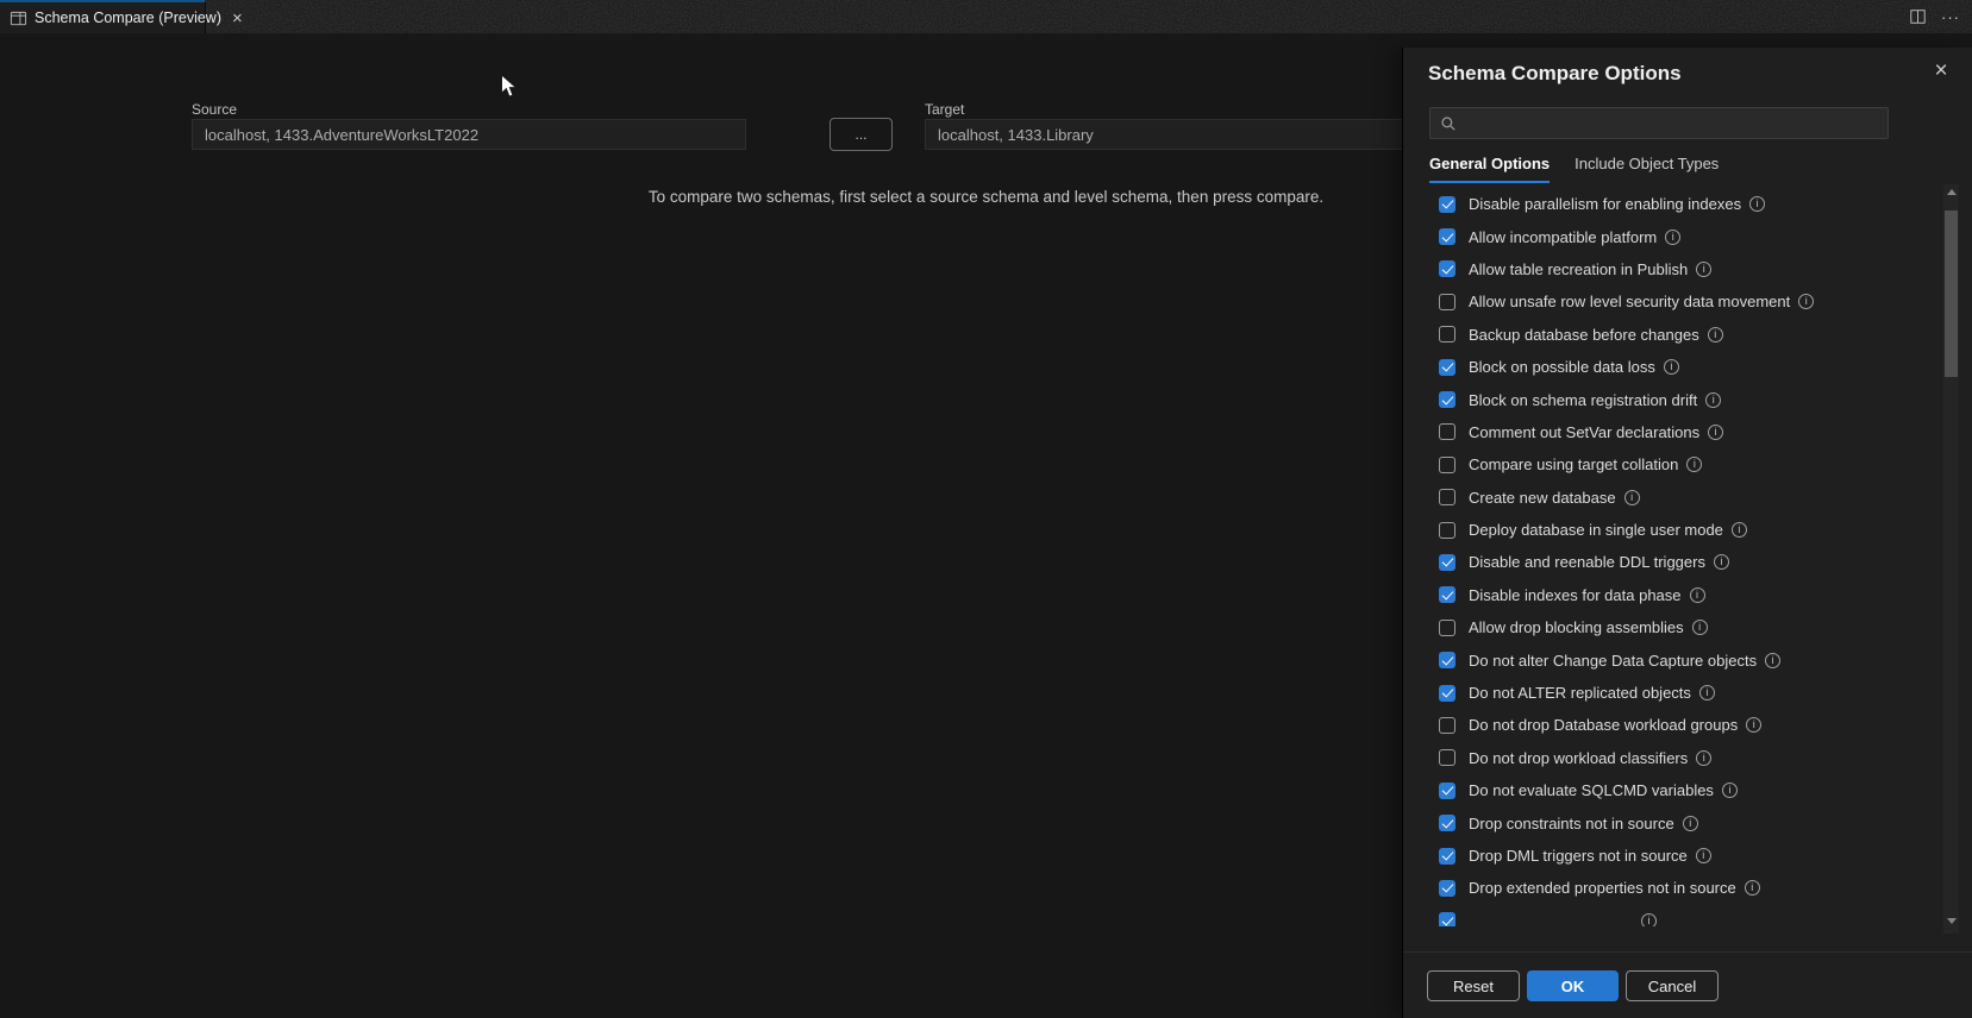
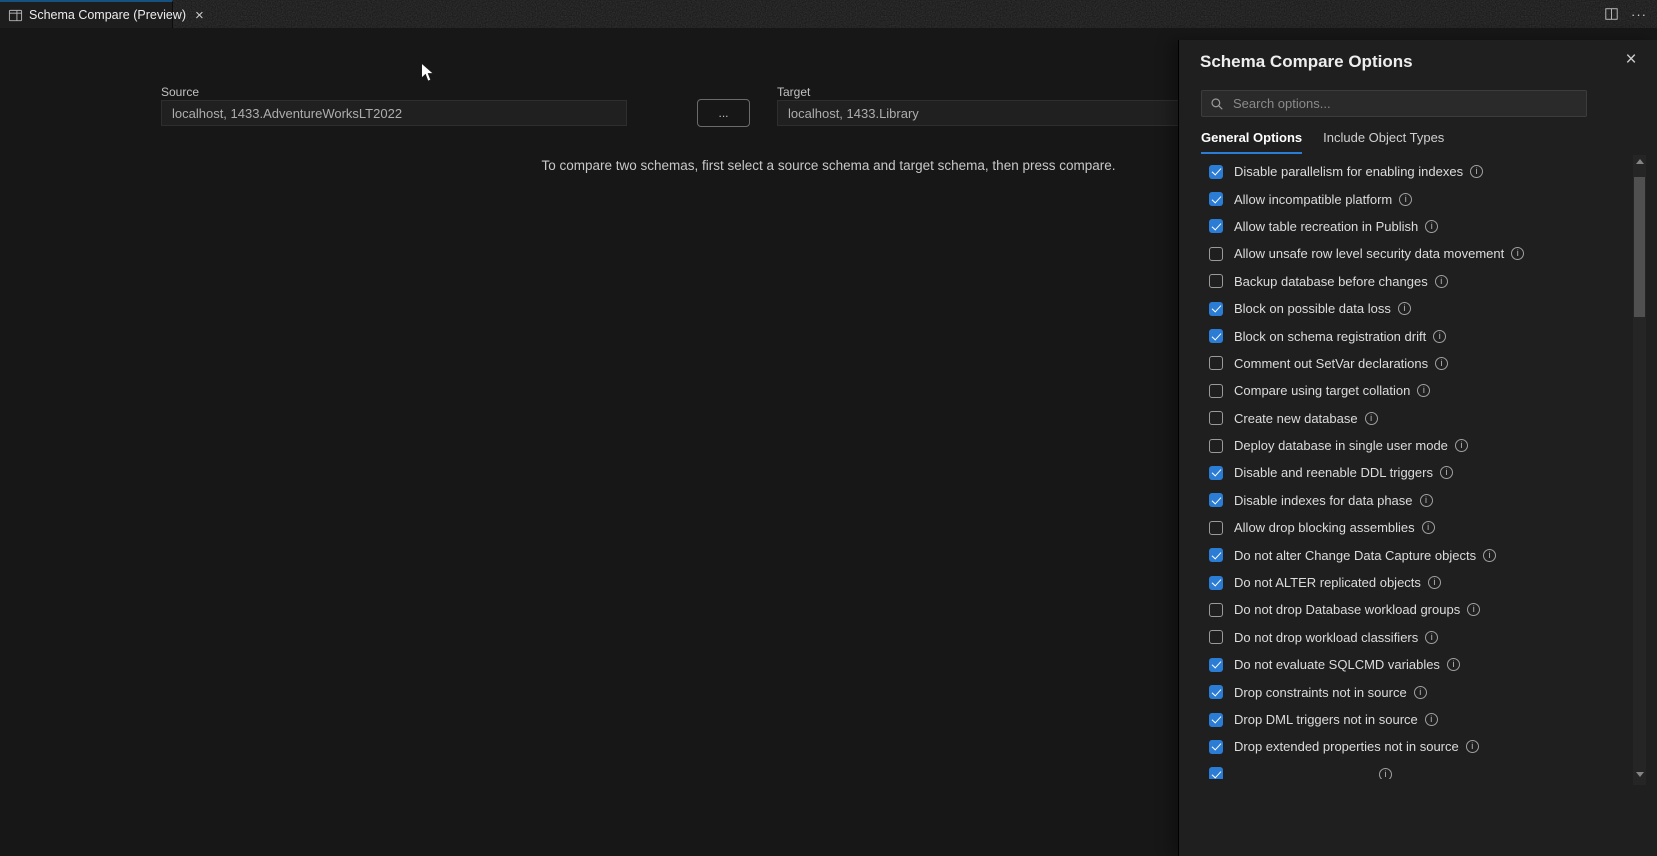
  Schema Compare (Preview)
  ×
  ···
  Source
  localhost, 1433.AdventureWorksLT2022
  ...
  Target
  localhost, 1433.Library
- To compare two schemas, first select a source schema and level schema, then press compare.
+ To compare two schemas, first select a source schema and target schema, then press compare.
  Schema Compare Options
  ×
+ Search options...
  General Options
  Include Object Types
  Disable parallelism for enabling indexes
  i
  Allow incompatible platform
  i
  Allow table recreation in Publish
  i
  Allow unsafe row level security data movement
  i
  Backup database before changes
  i
  Block on possible data loss
  i
  Block on schema registration drift
  i
  Comment out SetVar declarations
  i
  Compare using target collation
  i
  Create new database
  i
  Deploy database in single user mode
  i
  Disable and reenable DDL triggers
  i
  Disable indexes for data phase
  i
  Allow drop blocking assemblies
  i
  Do not alter Change Data Capture objects
  i
  Do not ALTER replicated objects
  i
  Do not drop Database workload groups
  i
  Do not drop workload classifiers
  i
  Do not evaluate SQLCMD variables
  i
  Drop constraints not in source
  i
  Drop DML triggers not in source
  i
  Drop extended properties not in source
  i
  i
- Reset
- OK
- Cancel
